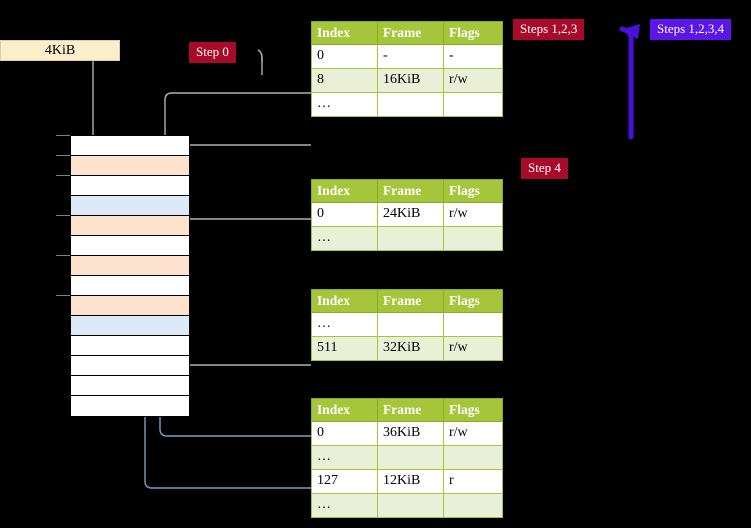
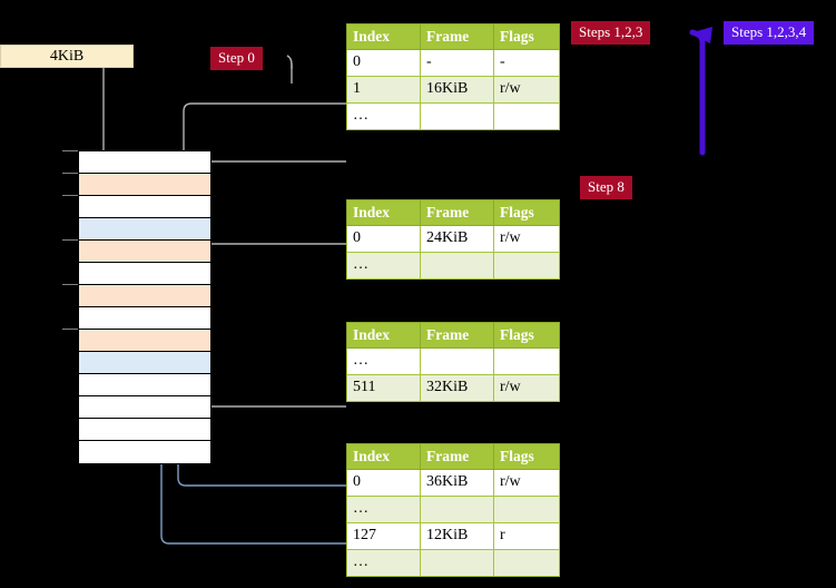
  4KiB
  Steps 1,2,3
  Steps 1,2,3,4
  Step 0
- Step 4
+ Step 8
  Index	Frame	Flags
  0	-	-
- 8	16KiB	r/w
+ 1	16KiB	r/w
  …
  Index	Frame	Flags
  0	24KiB	r/w
  …
  Index	Frame	Flags
  …
  511	32KiB	r/w
  Index	Frame	Flags
  0	36KiB	r/w
  …
  127	12KiB	r
  …
